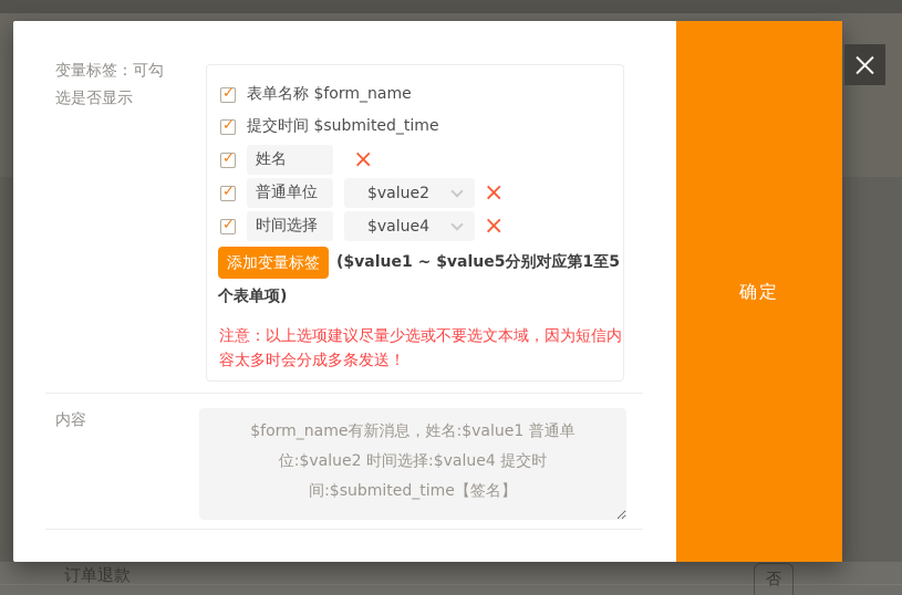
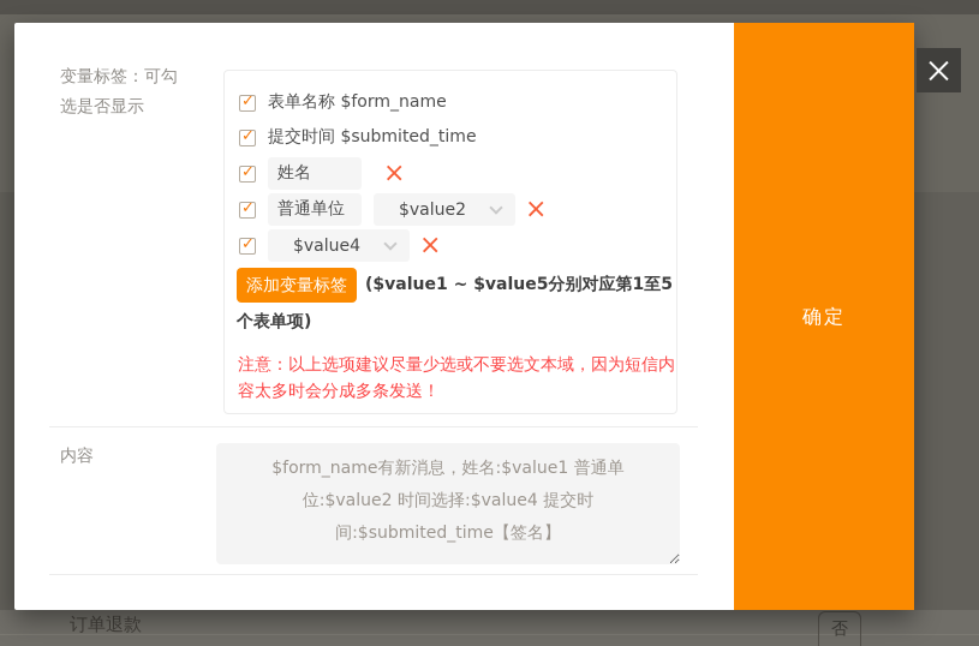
  订单退款
  否
  变量标签：可勾选是否显示
  表单名称 $form_name
  提交时间 $submited_time
  姓名
  普通单位
  $value2
- 时间选择
  $value4
  添加变量标签 ($value1 ~ $value5分别对应第1至5个表单项)
  注意：以上选项建议尽量少选或不要选文本域，因为短信内容太多时会分成多条发送！
  内容
  确定
